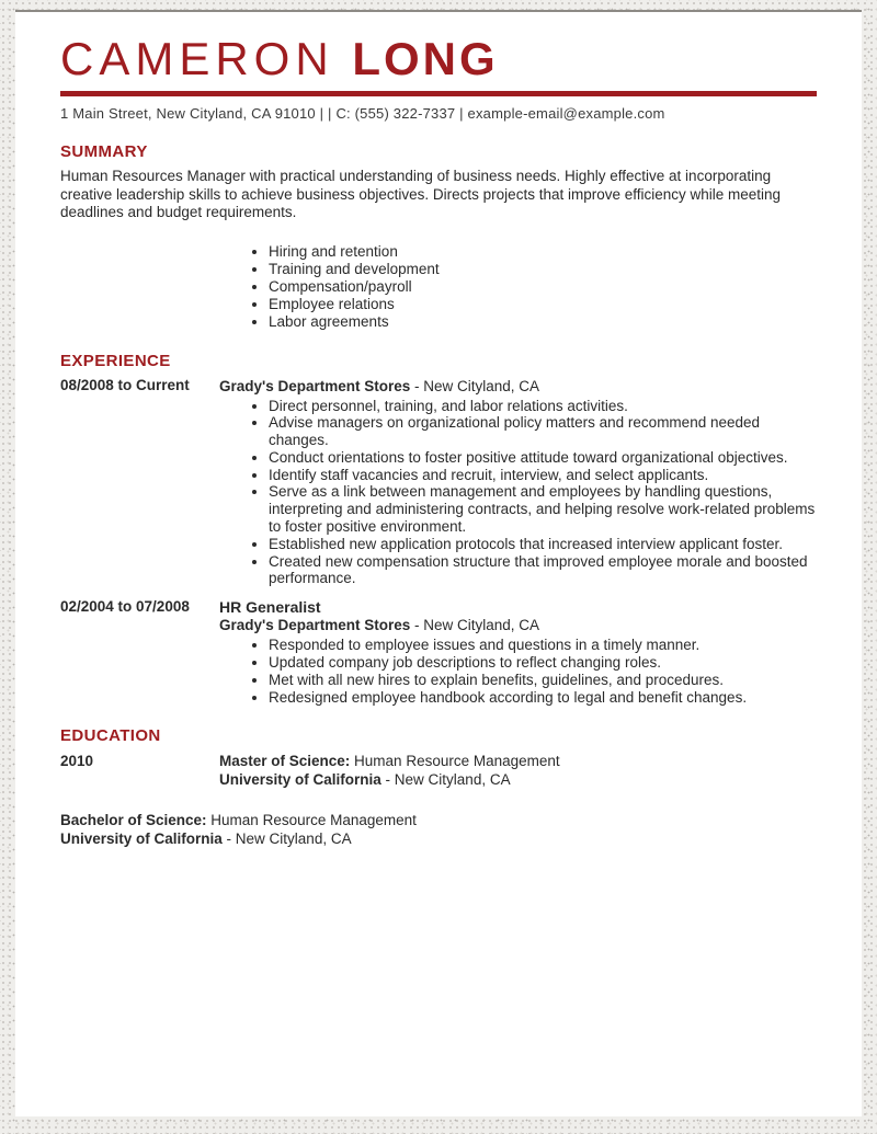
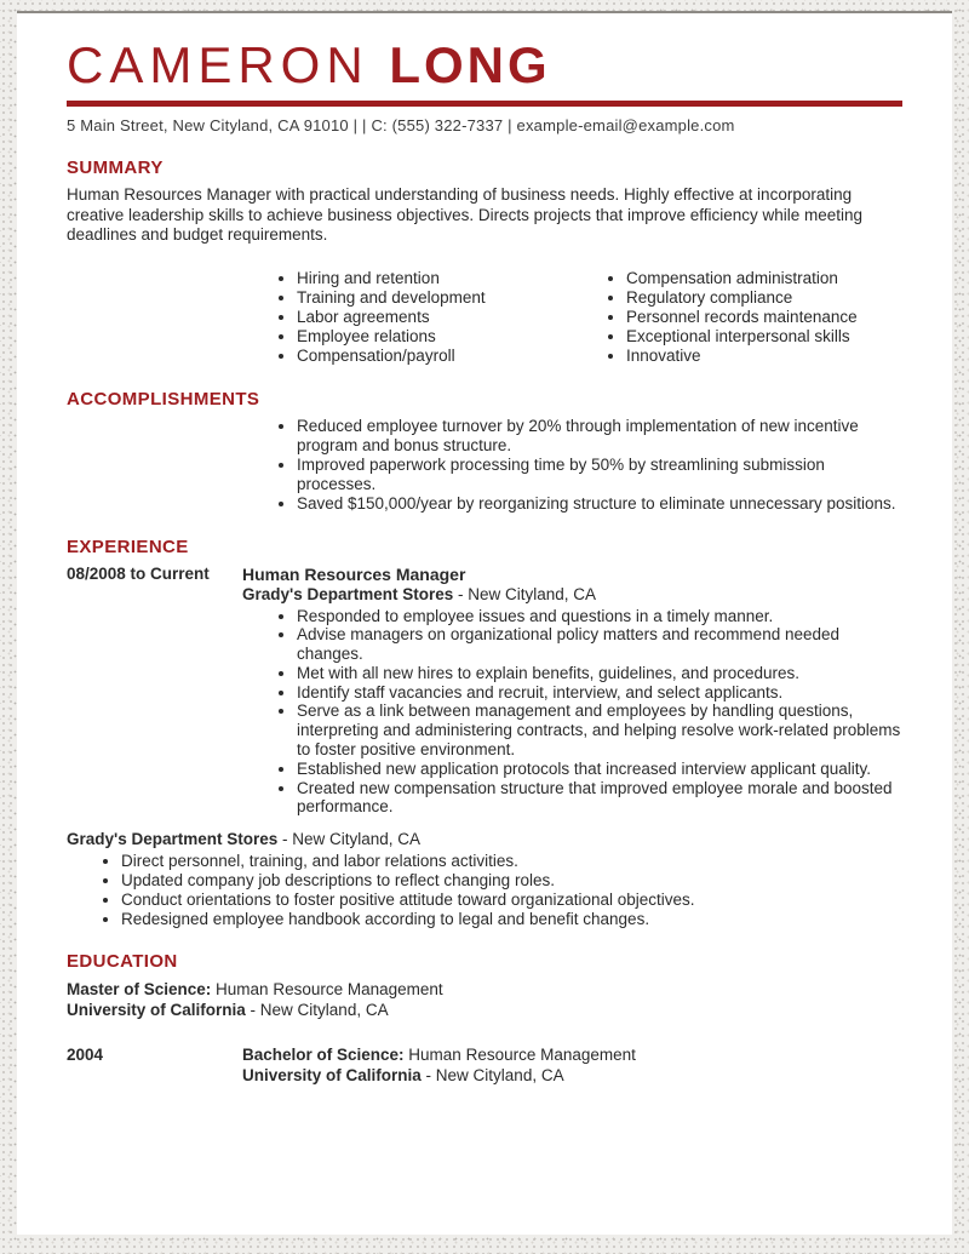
  CAMERON LONG
- 1 Main Street, New Cityland, CA 91010 | | C: (555) 322-7337 | example-email@example.com
+ 5 Main Street, New Cityland, CA 91010 | | C: (555) 322-7337 | example-email@example.com
  SUMMARY
  Human Resources Manager with practical understanding of business needs. Highly effective at incorporating creative leadership skills to achieve business objectives. Directs projects that improve efficiency while meeting deadlines and budget requirements.
  Hiring and retention
  Training and development
- Compensation/payroll
+ Labor agreements
  Employee relations
- Labor agreements
+ Compensation/payroll
+ Compensation administration
+ Regulatory compliance
+ Personnel records maintenance
+ Exceptional interpersonal skills
+ Innovative
+ ACCOMPLISHMENTS
+ Reduced employee turnover by 20% through implementation of new incentive program and bonus structure.
+ Improved paperwork processing time by 50% by streamlining submission processes.
+ Saved $150,000/year by reorganizing structure to eliminate unnecessary positions.
  EXPERIENCE
  08/2008 to Current
+ Human Resources Manager
  Grady's Department Stores - New Cityland, CA
- Direct personnel, training, and labor relations activities.
+ Responded to employee issues and questions in a timely manner.
  Advise managers on organizational policy matters and recommend needed changes.
- Conduct orientations to foster positive attitude toward organizational objectives.
+ Met with all new hires to explain benefits, guidelines, and procedures.
  Identify staff vacancies and recruit, interview, and select applicants.
  Serve as a link between management and employees by handling questions, interpreting and administering contracts, and helping resolve work-related problems to foster positive environment.
- Established new application protocols that increased interview applicant foster.
+ Established new application protocols that increased interview applicant quality.
  Created new compensation structure that improved employee morale and boosted performance.
- 02/2004 to 07/2008
- HR Generalist
  Grady's Department Stores - New Cityland, CA
- Responded to employee issues and questions in a timely manner.
+ Direct personnel, training, and labor relations activities.
  Updated company job descriptions to reflect changing roles.
- Met with all new hires to explain benefits, guidelines, and procedures.
+ Conduct orientations to foster positive attitude toward organizational objectives.
  Redesigned employee handbook according to legal and benefit changes.
  EDUCATION
- 2010
  Master of Science: Human Resource Management
  University of California - New Cityland, CA
+ 2004
  Bachelor of Science: Human Resource Management
  University of California - New Cityland, CA
